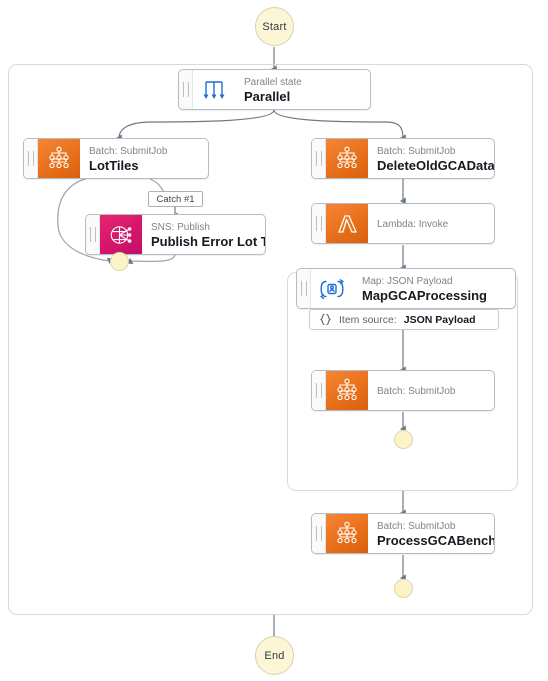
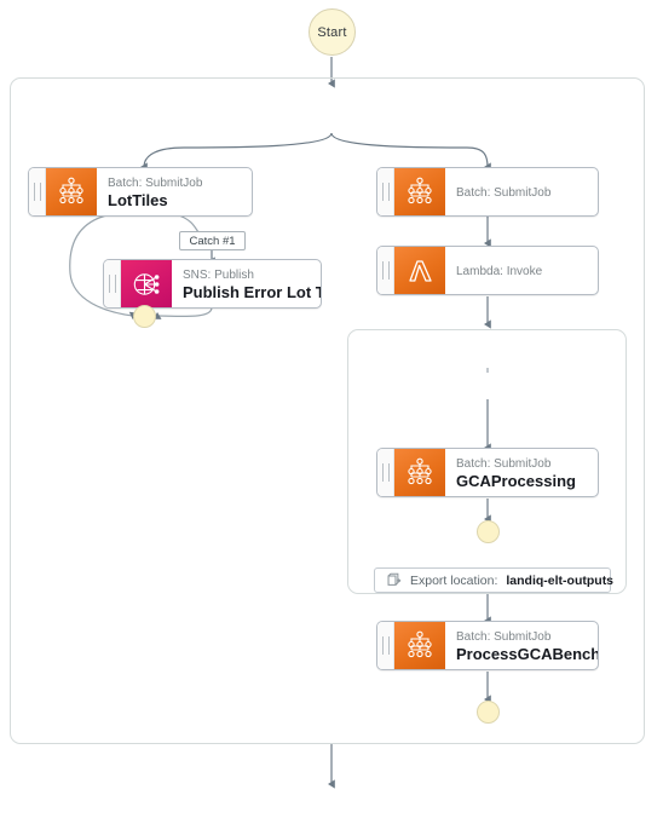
  Start
- Parallel state
- Parallel
  Batch: SubmitJob
  LotTiles
  Catch #1
  SNS: Publish
  Publish Error Lot T
  Batch: SubmitJob
- DeleteOldGCAData
  Lambda: Invoke
- Map: JSON Payload
- MapGCAProcessing
- Item source:
- JSON Payload
  Batch: SubmitJob
+ GCAProcessing
+ Export location:
+ landiq-elt-outputs
  Batch: SubmitJob
  ProcessGCABench
- End
